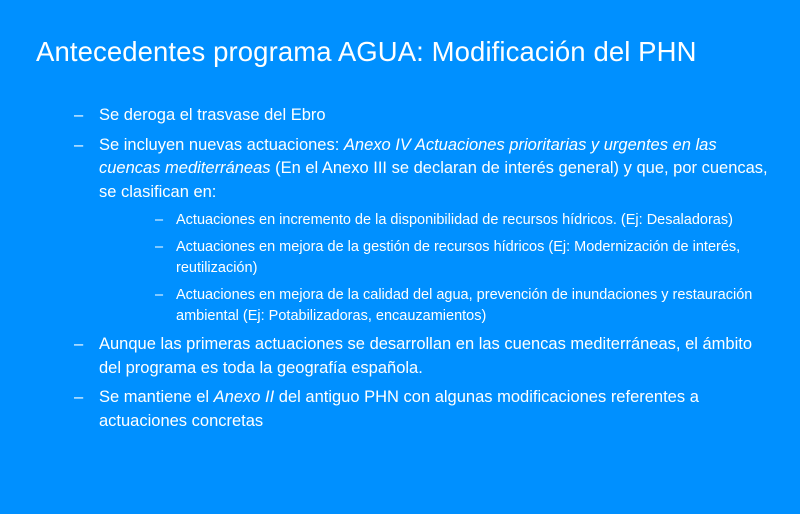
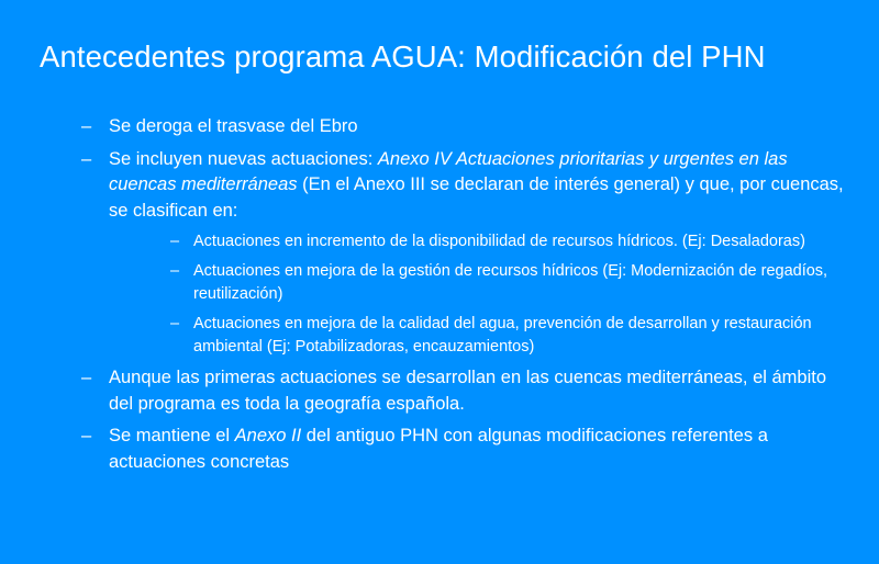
  Antecedentes programa AGUA: Modificación del PHN
  –
  Se deroga el trasvase del Ebro
  –
  Se incluyen nuevas actuaciones: Anexo IV Actuaciones prioritarias y urgentes en las cuencas mediterráneas (En el Anexo III se declaran de interés general) y que, por cuencas, se clasifican en:
  –
  Actuaciones en incremento de la disponibilidad de recursos hídricos. (Ej: Desaladoras)
  –
- Actuaciones en mejora de la gestión de recursos hídricos (Ej: Modernización de interés, reutilización)
+ Actuaciones en mejora de la gestión de recursos hídricos (Ej: Modernización de regadíos, reutilización)
  –
- Actuaciones en mejora de la calidad del agua, prevención de inundaciones y restauración ambiental (Ej: Potabilizadoras, encauzamientos)
+ Actuaciones en mejora de la calidad del agua, prevención de desarrollan y restauración ambiental (Ej: Potabilizadoras, encauzamientos)
  –
  Aunque las primeras actuaciones se desarrollan en las cuencas mediterráneas, el ámbito del programa es toda la geografía española.
  –
  Se mantiene el Anexo II del antiguo PHN con algunas modificaciones referentes a actuaciones concretas
